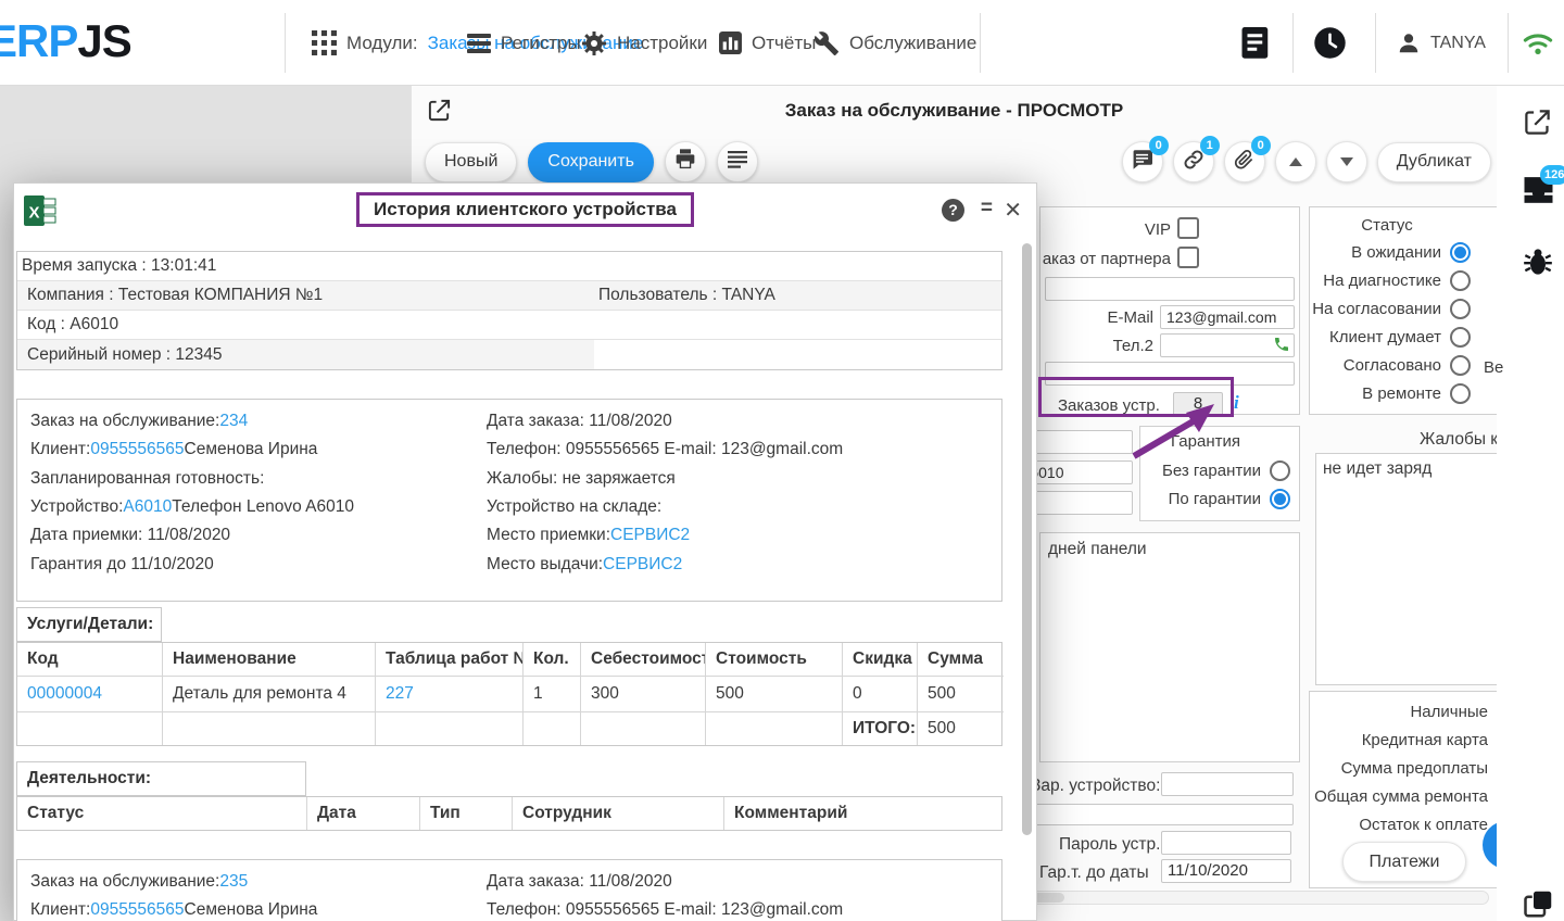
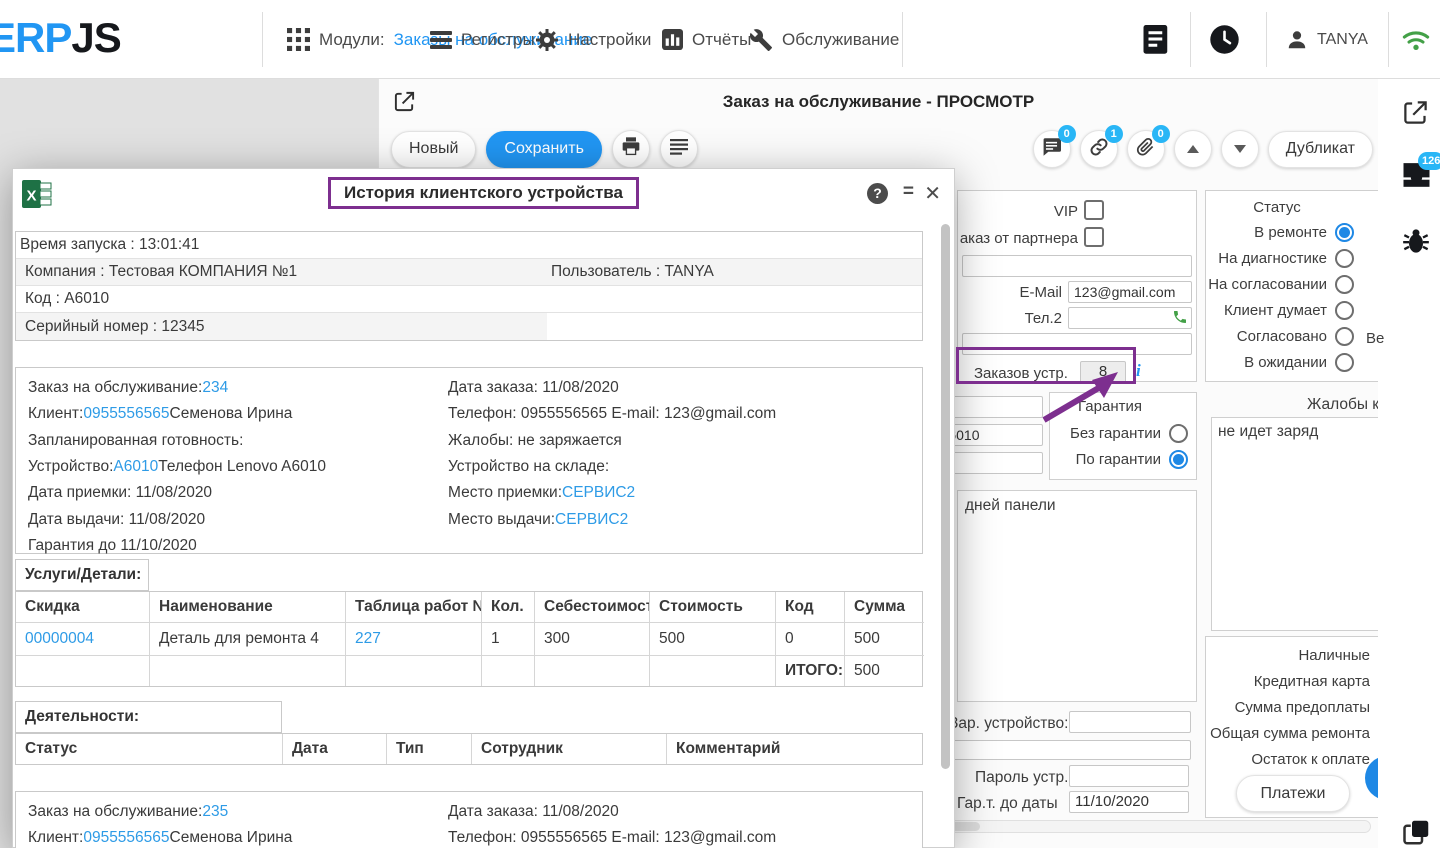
  ERPJS
  Модули:
  Зака на обслужание
  Регистры
  Настройки
  Отчёты
  Обслуживание
  TANYA
  126
  Ве
  Заказ на обслуживание - ПРОСМОТР
  Новый
  Сохранить
  0
  1
  0
  Дубликат
  VIP
  аказ от партнера
  E-Mail
  123@gmail.com
  Тел.2
  Заказов устр.
  8
  i
  Статус
- В ожидании
+ В ремонте
  На диагностике
  На согласовании
  Клиент думает
  Согласовано
- В ремонте
+ В ожидании
  Гарантия
  Без гарантии
  По гарантии
  дней панели
  Жалобы к
  не идет заряд
  ар. устройство:
  Пароль устр.
  Гар.т. до даты
  11/10/2020
  Наличные
  Кредитная карта
  Сумма предоплаты
  Общая сумма ремонта
  Остаток к оплате
  Платежи
  X
  История клиентского устройства
  ?
  =
  ✕
  Время запуска : 13:01:41
  Компания : Тестовая КОМПАНИЯ №1
  Пользователь : TANYA
  Код : A6010
  Серийный номер : 12345
  Заказ на обслуживание:
  234
  Клиент:
  0955556565
  Семенова Ирина
  Запланированная готовность:
  Устройство:
  A6010
  Телефон Lenovo A6010
  Дата приемки: 11/08/2020
+ Дата выдачи: 11/08/2020
  Гарантия до 11/10/2020
  Дата заказа: 11/08/2020
  Телефон: 0955556565 E-mail: 123@gmail.com
  Жалобы: не заряжается
  Устройство на складе:
  Место приемки:
  СЕРВИС2
  Место выдачи:
  СЕРВИС2
  Услуги/Детали:
- Код
+ Скидка
  Наименование
  Таблица работ №
  Кол.
  Себестоимост
  Стоимость
- Скидка
+ Код
  Сумма
  00000004
  Деталь для ремонта 4
  227
  1
  300
  500
  0
  500
  ИТОГО:
  500
  Деятельности:
  Статус
  Дата
  Тип
  Сотрудник
  Комментарий
  Заказ на обслуживание:
  235
  Клиент:
  0955556565
  Семенова Ирина
  Дата заказа: 11/08/2020
  Телефон: 0955556565 E-mail: 123@gmail.com
